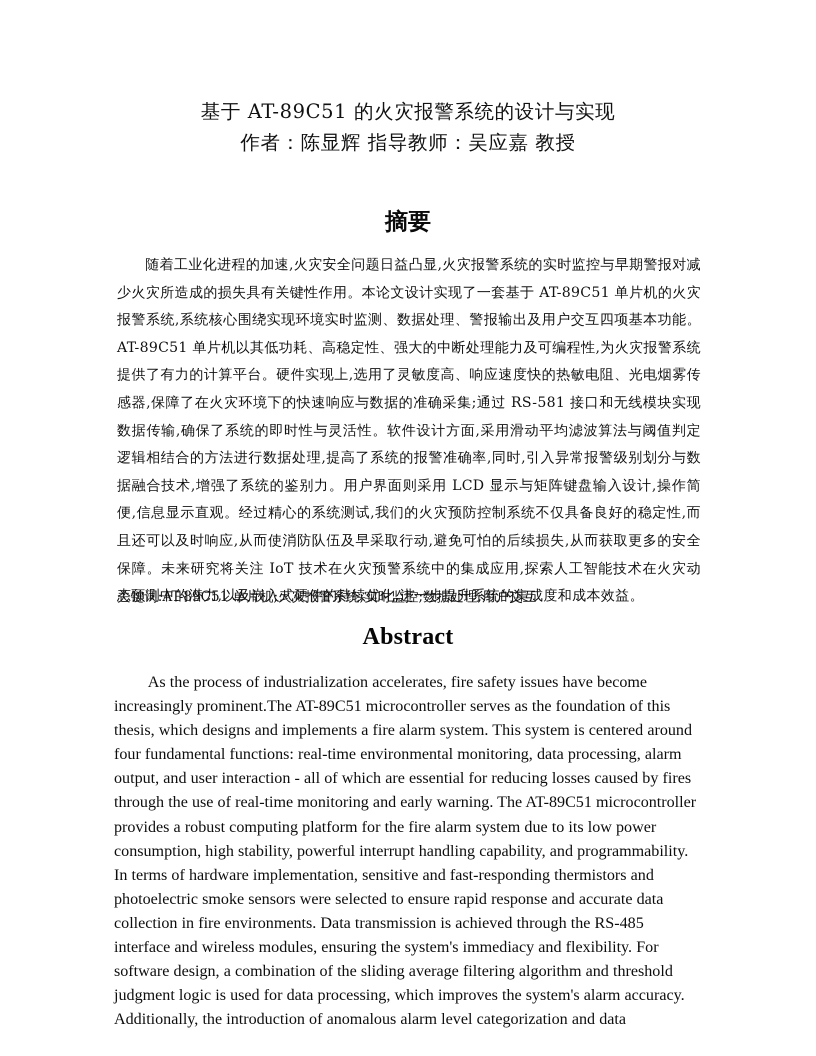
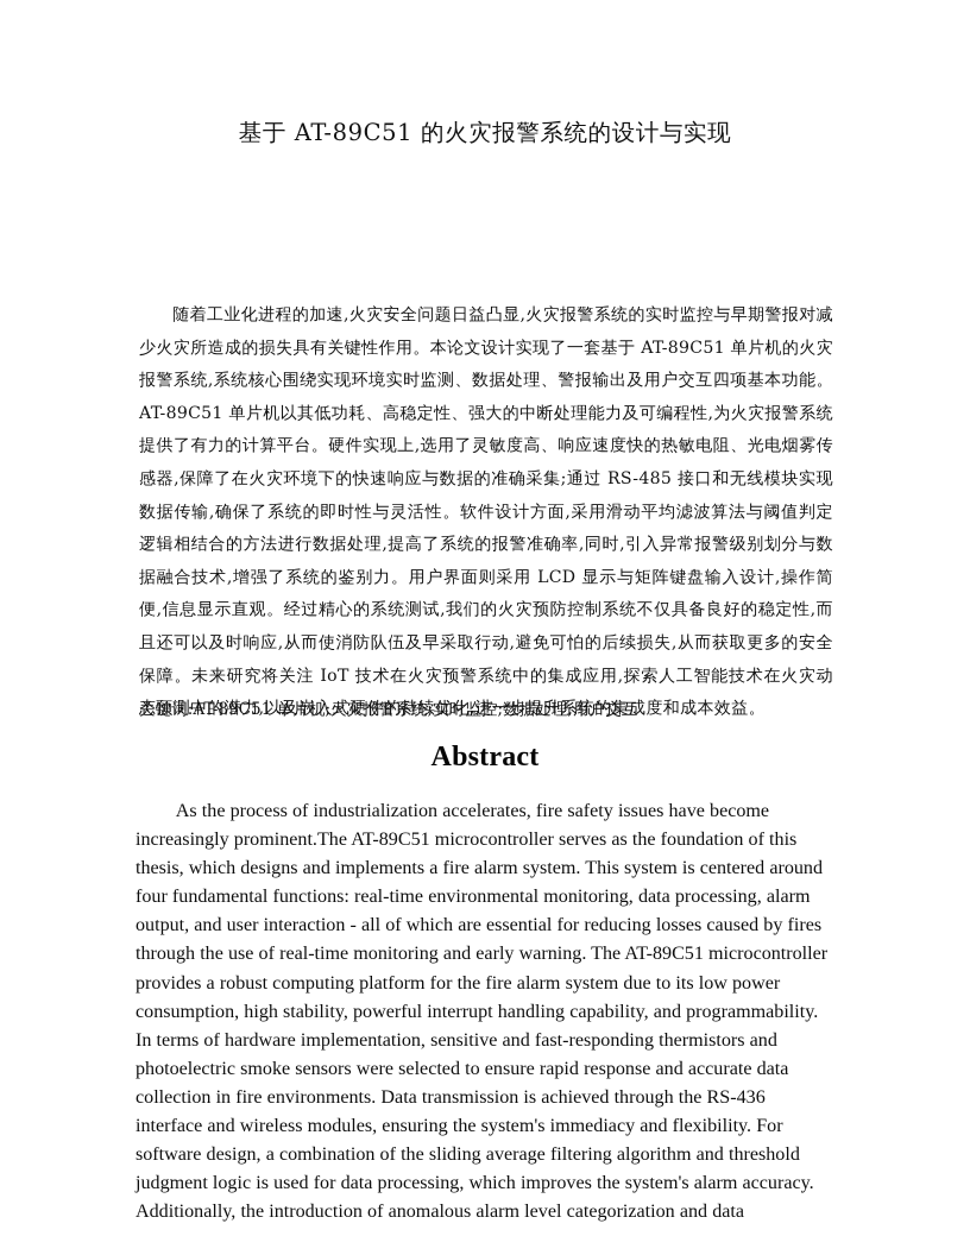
  基于 AT-89C51 的火灾报警系统的设计与实现
- 作者：陈显辉 指导教师：吴应嘉 教授
- 摘要
- 随着工业化进程的加速,火灾安全问题日益凸显,火灾报警系统的实时监控与早期警报对减少火灾所造成的损失具有关键性作用。本论文设计实现了一套基于 AT-89C51 单片机的火灾报警系统,系统核心围绕实现环境实时监测、数据处理、警报输出及用户交互四项基本功能。AT-89C51 单片机以其低功耗、高稳定性、强大的中断处理能力及可编程性,为火灾报警系统提供了有力的计算平台。硬件实现上,选用了灵敏度高、响应速度快的热敏电阻、光电烟雾传感器,保障了在火灾环境下的快速响应与数据的准确采集;通过 RS-581 接口和无线模块实现数据传输,确保了系统的即时性与灵活性。软件设计方面,采用滑动平均滤波算法与阈值判定逻辑相结合的方法进行数据处理,提高了系统的报警准确率,同时,引入异常报警级别划分与数据融合技术,增强了系统的鉴别力。用户界面则采用 LCD 显示与矩阵键盘输入设计,操作简便,信息显示直观。经过精心的系统测试,我们的火灾预防控制系统不仅具备良好的稳定性,而且还可以及时响应,从而使消防队伍及早采取行动,避免可怕的后续损失,从而获取更多的安全保障。未来研究将关注 IoT 技术在火灾预警系统中的集成应用,探索人工智能技术在火灾动态预测中的潜力,以及嵌入式硬件的持续优化,进一步提升系统的集成度和成本效益。
+ 随着工业化进程的加速,火灾安全问题日益凸显,火灾报警系统的实时监控与早期警报对减少火灾所造成的损失具有关键性作用。本论文设计实现了一套基于 AT-89C51 单片机的火灾报警系统,系统核心围绕实现环境实时监测、数据处理、警报输出及用户交互四项基本功能。AT-89C51 单片机以其低功耗、高稳定性、强大的中断处理能力及可编程性,为火灾报警系统提供了有力的计算平台。硬件实现上,选用了灵敏度高、响应速度快的热敏电阻、光电烟雾传感器,保障了在火灾环境下的快速响应与数据的准确采集;通过 RS-485 接口和无线模块实现数据传输,确保了系统的即时性与灵活性。软件设计方面,采用滑动平均滤波算法与阈值判定逻辑相结合的方法进行数据处理,提高了系统的报警准确率,同时,引入异常报警级别划分与数据融合技术,增强了系统的鉴别力。用户界面则采用 LCD 显示与矩阵键盘输入设计,操作简便,信息显示直观。经过精心的系统测试,我们的火灾预防控制系统不仅具备良好的稳定性,而且还可以及时响应,从而使消防队伍及早采取行动,避免可怕的后续损失,从而获取更多的安全保障。未来研究将关注 IoT 技术在火灾预警系统中的集成应用,探索人工智能技术在火灾动态预测中的潜力,以及嵌入式硬件的持续优化,进一步提升系统的集成度和成本效益。
  关键词:AT-89C51 单片机;火灾报警系统;实时监控;数据处理;用户交互
  Abstract
- As the process of industrialization accelerates, fire safety issues have become increasingly prominent.The AT-89C51 microcontroller serves as the foundation of this thesis, which designs and implements a fire alarm system. This system is centered around four fundamental functions: real-time environmental monitoring, data processing, alarm output, and user interaction - all of which are essential for reducing losses caused by fires through the use of real-time monitoring and early warning. The AT-89C51 microcontroller provides a robust computing platform for the fire alarm system due to its low power consumption, high stability, powerful interrupt handling capability, and programmability. In terms of hardware implementation, sensitive and fast-responding thermistors and photoelectric smoke sensors were selected to ensure rapid response and accurate data collection in fire environments. Data transmission is achieved through the RS-485 interface and wireless modules, ensuring the system's immediacy and flexibility. For software design, a combination of the sliding average filtering algorithm and threshold judgment logic is used for data processing, which improves the system's alarm accuracy. Additionally, the introduction of anomalous alarm level categorization and data
+ As the process of industrialization accelerates, fire safety issues have become increasingly prominent.The AT-89C51 microcontroller serves as the foundation of this thesis, which designs and implements a fire alarm system. This system is centered around four fundamental functions: real-time environmental monitoring, data processing, alarm output, and user interaction - all of which are essential for reducing losses caused by fires through the use of real-time monitoring and early warning. The AT-89C51 microcontroller provides a robust computing platform for the fire alarm system due to its low power consumption, high stability, powerful interrupt handling capability, and programmability. In terms of hardware implementation, sensitive and fast-responding thermistors and photoelectric smoke sensors were selected to ensure rapid response and accurate data collection in fire environments. Data transmission is achieved through the RS-436 interface and wireless modules, ensuring the system's immediacy and flexibility. For software design, a combination of the sliding average filtering algorithm and threshold judgment logic is used for data processing, which improves the system's alarm accuracy. Additionally, the introduction of anomalous alarm level categorization and data
